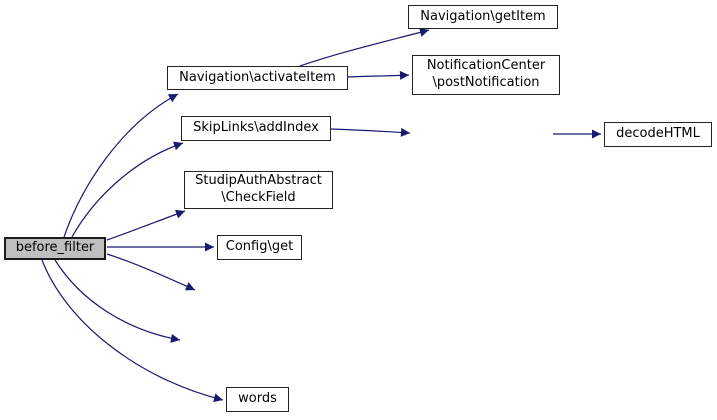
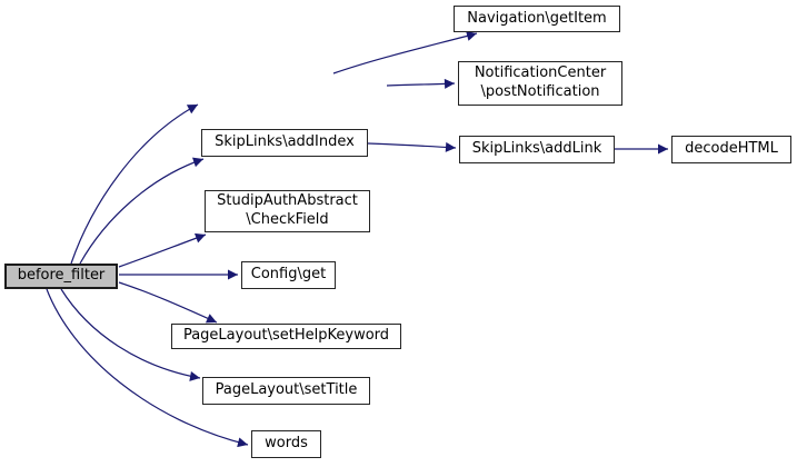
  before_filter
- Navigation\activateItem
  Navigation\getItem
  NotificationCenter
  \postNotification
  SkipLinks\addIndex
+ SkipLinks\addLink
  decodeHTML
  StudipAuthAbstract
  \CheckField
  Config\get
+ PageLayout\setHelpKeyword
+ PageLayout\setTitle
  words
